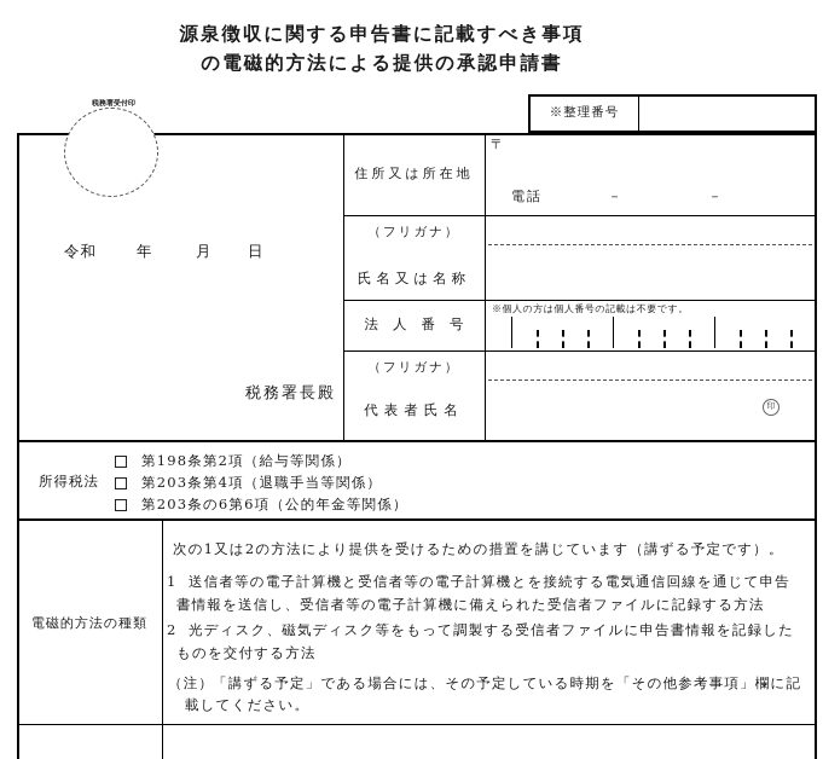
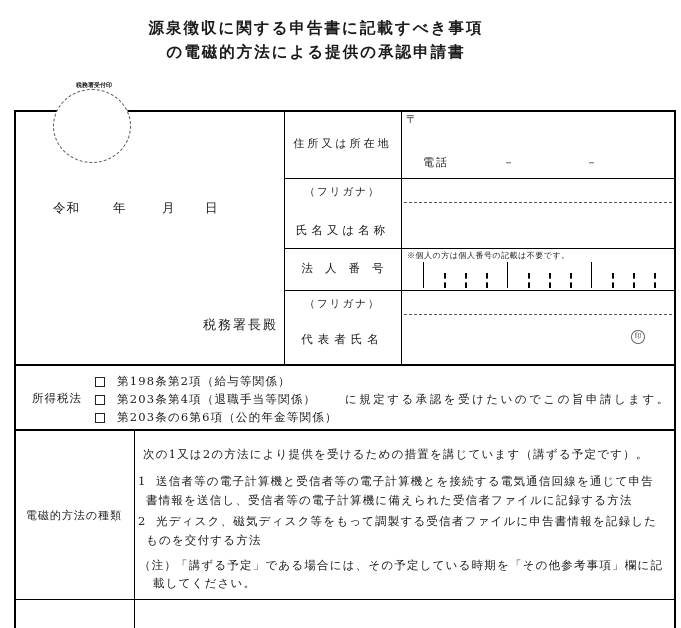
  源泉徴収に関する申告書に記載すべき事項
  の電磁的方法による提供の承認申請書
- ※整理番号
  令和
  年
  月
  日
  税務署長殿
  住所又は所在地
  〒
  電話
  －
  －
  （フリガナ）
  氏名又は名称
  法人番号
  ※個人の方は個人番号の記載は不要です。
  （フリガナ）
  代表者氏名
  印
  所得税法
  第198条第2項（給与等関係）
  第203条第4項（退職手当等関係）
  第203条の6第6項（公的年金等関係）
+ に規定する承認を受けたいのでこの旨申請します。
  電磁的方法の種類
  次の1又は2の方法により提供を受けるための措置を講じています（講ずる予定です）。
  1
  送信者等の電子計算機と受信者等の電子計算機とを接続する電気通信回線を通じて申告
  書情報を送信し、受信者等の電子計算機に備えられた受信者ファイルに記録する方法
  2
  光ディスク、磁気ディスク等をもって調製する受信者ファイルに申告書情報を記録した
  ものを交付する方法
  （注）
  「講ずる予定」である場合には、その予定している時期を「その他参考事項」欄に記
  載してください。
